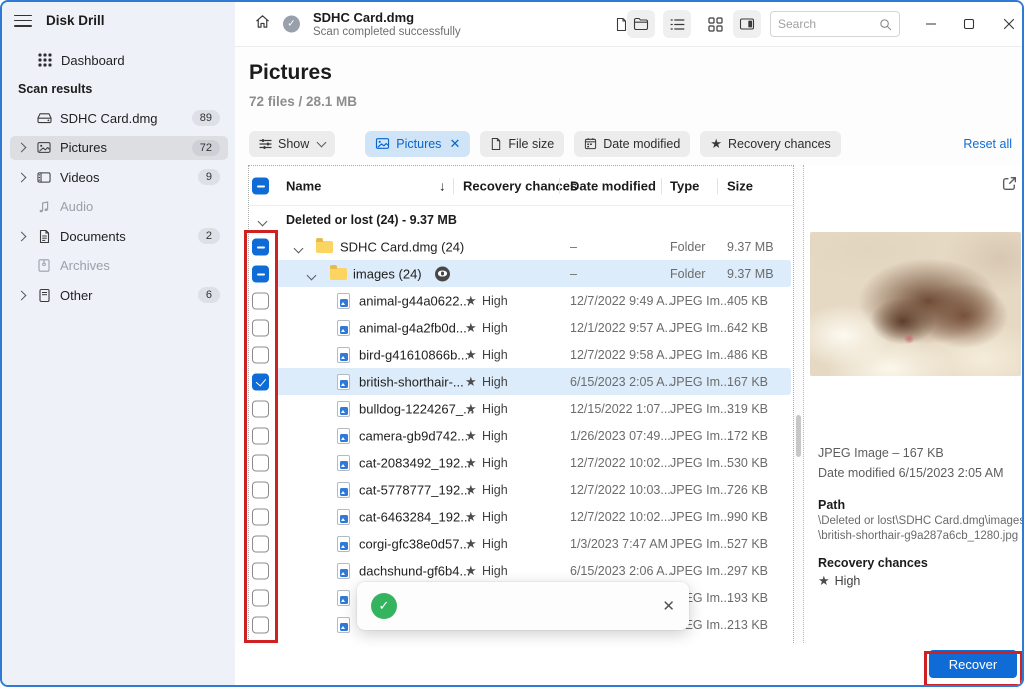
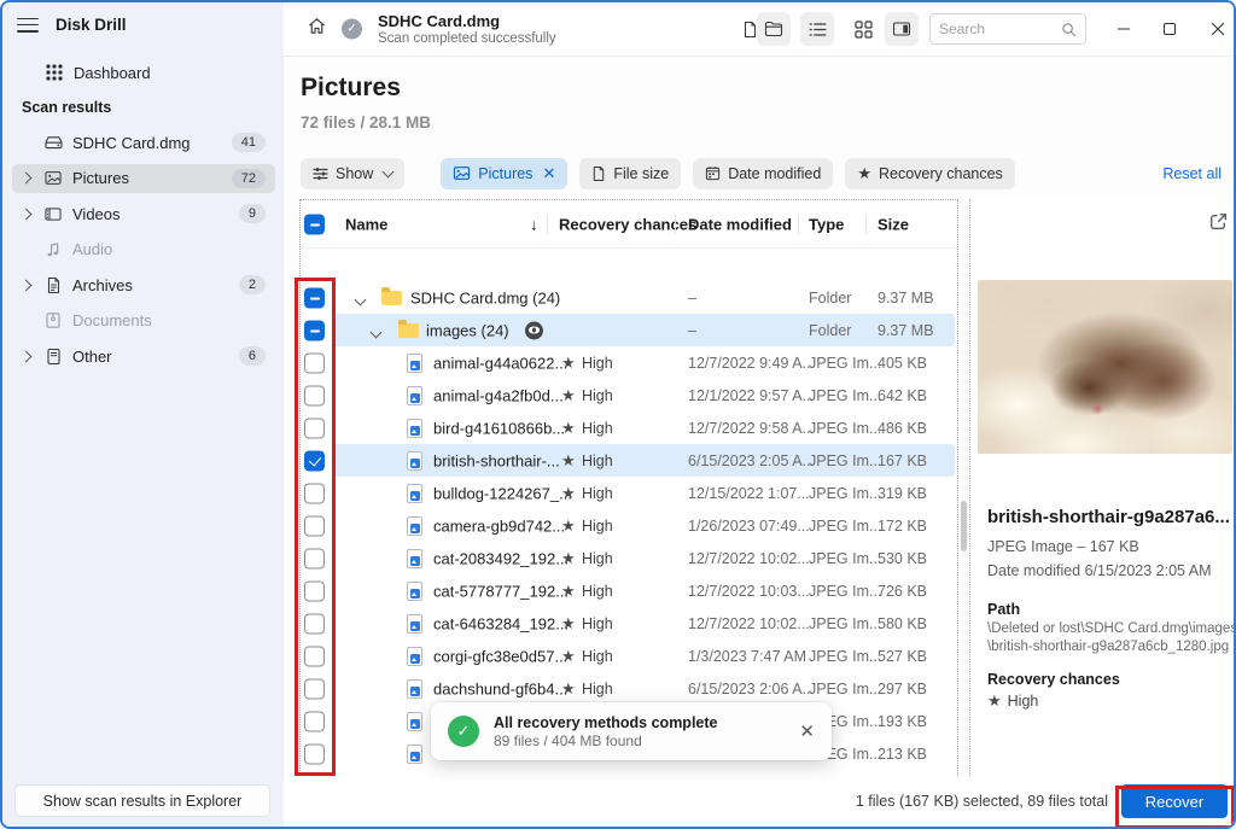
  Disk Drill
  Dashboard
  Scan results
  SDHC Card.dmg
- 89
+ 41
  Pictures
  72
  Videos
  9
  Audio
- Documents
+ Archives
  2
- Archives
+ Documents
  Other
  6
+ Show scan results in Explorer
  ✓
  SDHC Card.dmg
  Scan completed successfully
  Search
  Pictures
  72 files / 28.1 MB
  Show
  Pictures
  ✕
  File size
  Date modified
  ★
  Recovery chances
  Reset all
  Name
  ↓
  Recovery chanes
  Date modified
  Type
  Size
- Deleted or lost (24) - 9.37 MB
  SDHC Card.dmg (24)
  –
  Folder
  9.37 MB
  images (24)
  –
  Folder
  9.37 MB
  animal-g44a0622...
  ★
  High
  12/7/2022 9:49 A...
  JPEG Im...
  405 KB
  animal-g4a2fb0d...
  ★
  High
  12/1/2022 9:57 A...
  JPEG Im...
  642 KB
  bird-g41610866b...
  ★
  High
  12/7/2022 9:58 A...
  JPEG Im...
  486 KB
  british-shorthair-...
  ★
  High
  6/15/2023 2:05 A...
  JPEG Im...
  167 KB
  bulldog-1224267_...
  ★
  High
  12/15/2022 1:07...
  JPEG Im...
  319 KB
  camera-gb9d742...
  ★
  High
  1/26/2023 07:49...
  JPEG Im...
  172 KB
  cat-2083492_192...
  ★
  High
  12/7/2022 10:02...
  JPEG Im...
  530 KB
  cat-5778777_192...
  ★
  High
  12/7/2022 10:03...
  JPEG Im...
  726 KB
  cat-6463284_192...
  ★
  High
  12/7/2022 10:02...
  JPEG Im...
- 990 KB
+ 580 KB
  corgi-gfc38e0d57...
  ★
  High
  1/3/2023 7:47 AM
  JPEG Im...
  527 KB
  dachshund-gf6b4...
  ★
  High
  6/15/2023 2:06 A...
  JPEG Im...
  297 KB
  193 KB
  EG Im...
  213 KB
+ british-shorthair-g9a287a6...
  JPEG Image – 167 KB
  Date modified 6/15/2023 2:05 AM
  Path
  \Deleted or lost\SDHC Card.dmg\image
  \british-shorthair-g9a287a6cb_1280.jpg
  Recovery chances
  ★ High
+ 1 files (167 KB) selected, 89 files total
  Recover
  ✓
+ All recovery methods complete
+ 89 files / 404 MB found
  ✕
